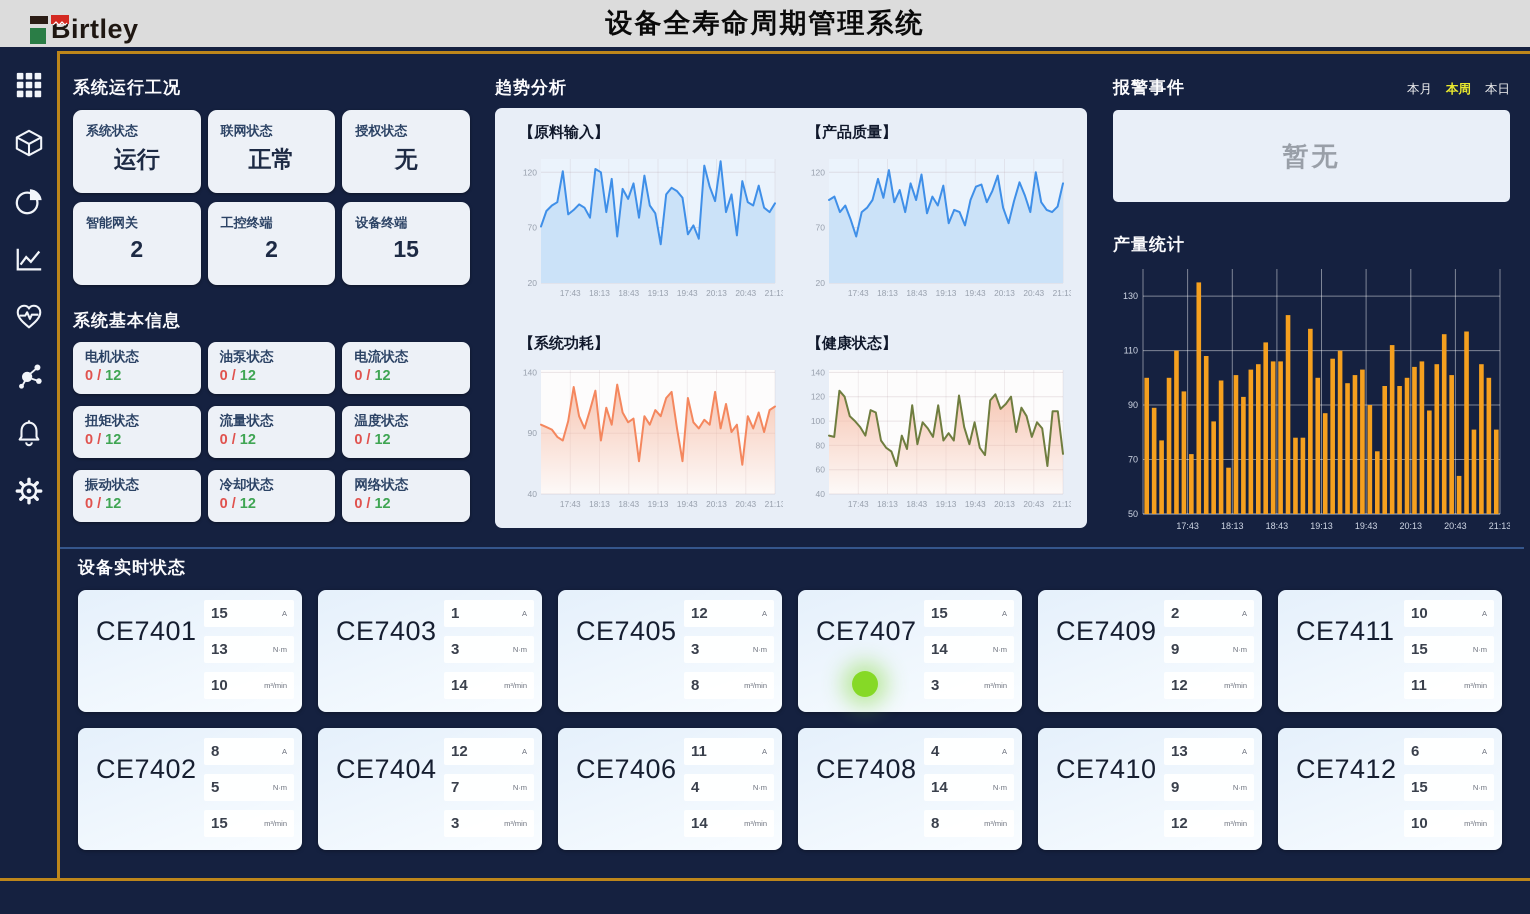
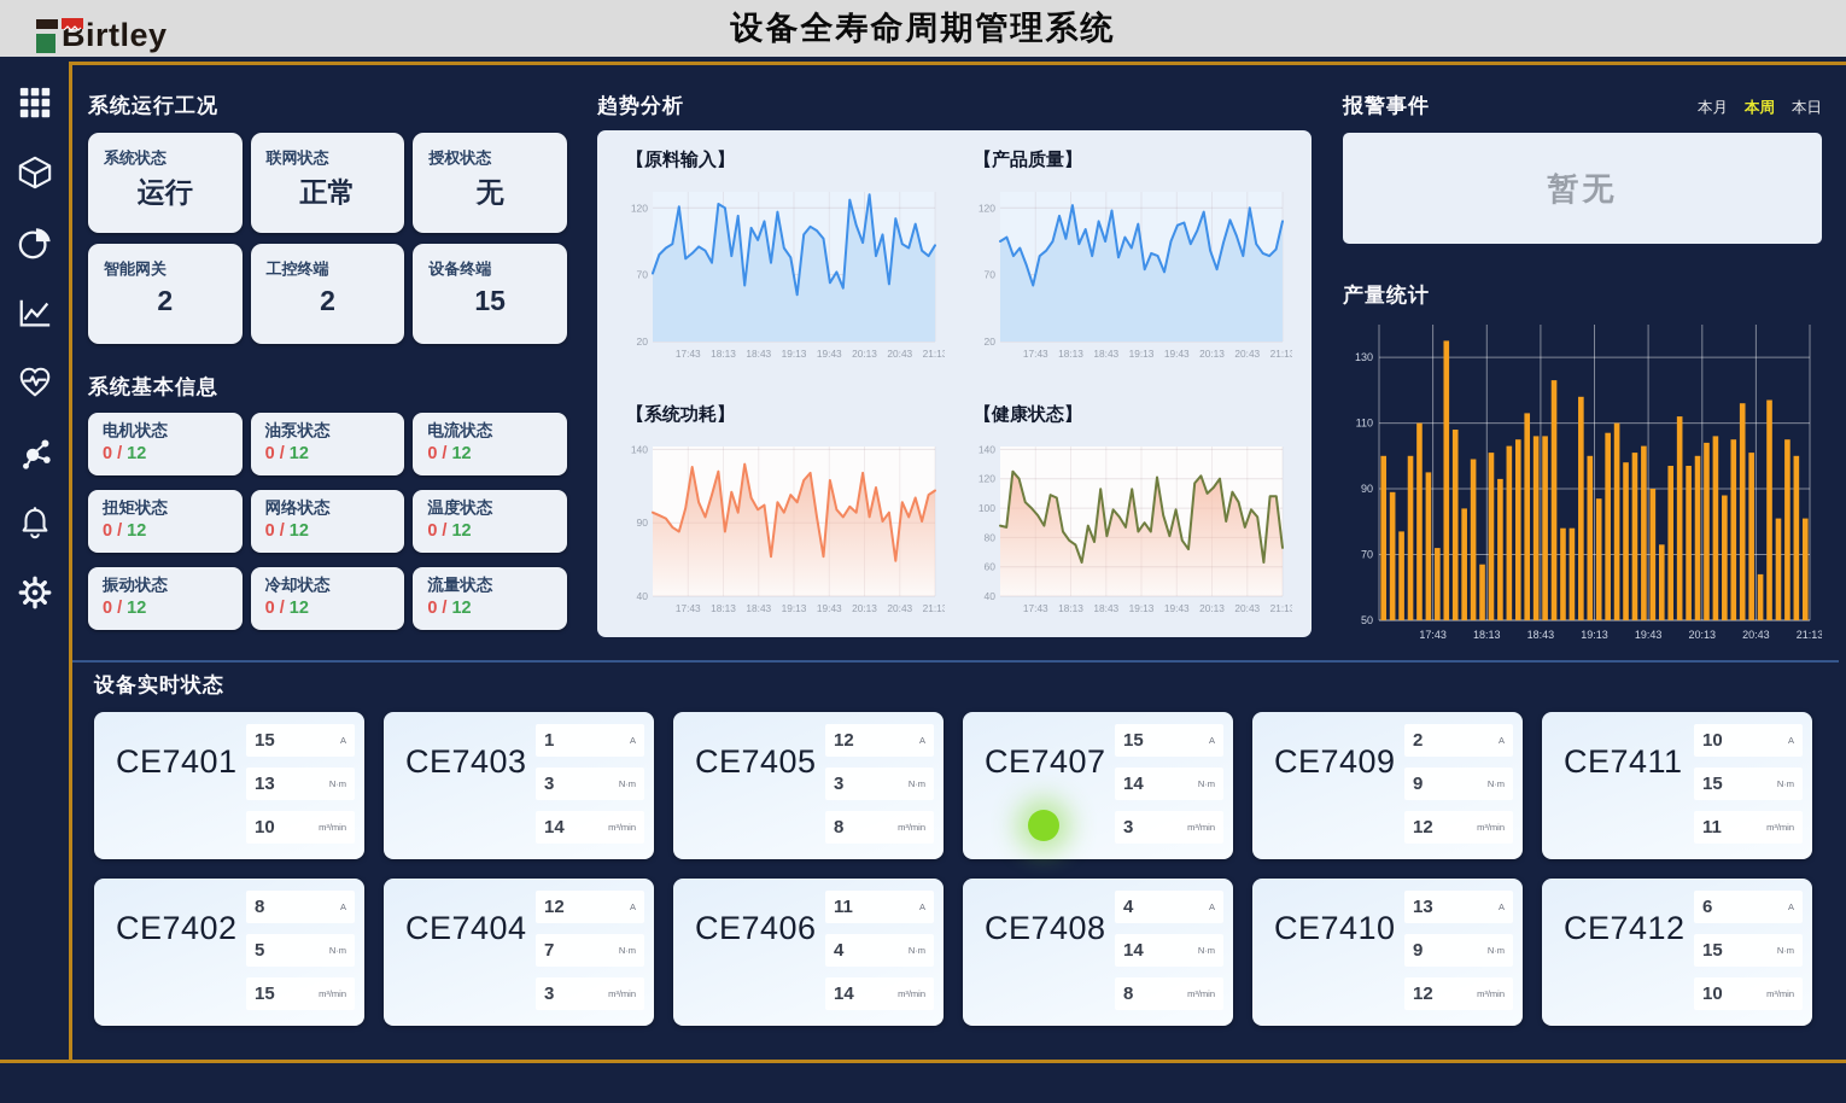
  Birtley
  设备全寿命周期管理系统
  系统运行工况
  系统状态
  运行
  联网状态
  正常
  授权状态
  无
  智能网关
  2
  工控终端
  2
  设备终端
  15
  系统基本信息
  电机状态
  0 / 12
  油泵状态
  0 / 12
  电流状态
  0 / 12
  扭矩状态
  0 / 12
- 流量状态
+ 网络状态
  0 / 12
  温度状态
  0 / 12
  振动状态
  0 / 12
  冷却状态
  0 / 12
- 网络状态
+ 流量状态
  0 / 12
  趋势分析
  【原料输入】
  20
  70
  120
  17:43
  18:13
  18:43
  19:13
  19:43
  20:13
  20:43
  21:1
  【产品质量】
  20
  70
  120
  17:43
  18:13
  18:43
  19:13
  19:43
  20:13
  20:43
  21:1
  【系统功耗】
  40
  90
  140
  17:43
  18:13
  18:43
  19:13
  19:43
  20:13
  20:43
  21:1
  【健康状态】
  40
  60
  80
  100
  120
  140
  17:43
  18:13
  18:43
  19:13
  19:43
  20:13
  20:43
  21:1
  报警事件
  本月
  本周
  本日
  暂无
  产量统计
  50
  70
  90
  110
  130
  17:43
  18:13
  18:43
  19:13
  19:43
  20:13
  20:43
  21:13
  设备实时状态
  CE7401
  15
  A
  13
  N·m
  10
  m³/min
  CE7403
  1
  A
  3
  N·m
  14
  m³/min
  CE7405
  12
  A
  3
  N·m
  8
  m³/min
  CE7407
  15
  A
  14
  N·m
  3
  m³/min
  CE7409
  2
  A
  9
  N·m
  12
  m³/min
  CE7411
  10
  A
  15
  N·m
  11
  m³/min
  CE7402
  8
  A
  5
  N·m
  15
  m³/min
  CE7404
  12
  A
  7
  N·m
  3
  m³/min
  CE7406
  11
  A
  4
  N·m
  14
  m³/min
  CE7408
  4
  A
  14
  N·m
  8
  m³/min
  CE7410
  13
  A
  9
  N·m
  12
  m³/min
  CE7412
  6
  A
  15
  N·m
  10
  m³/min
